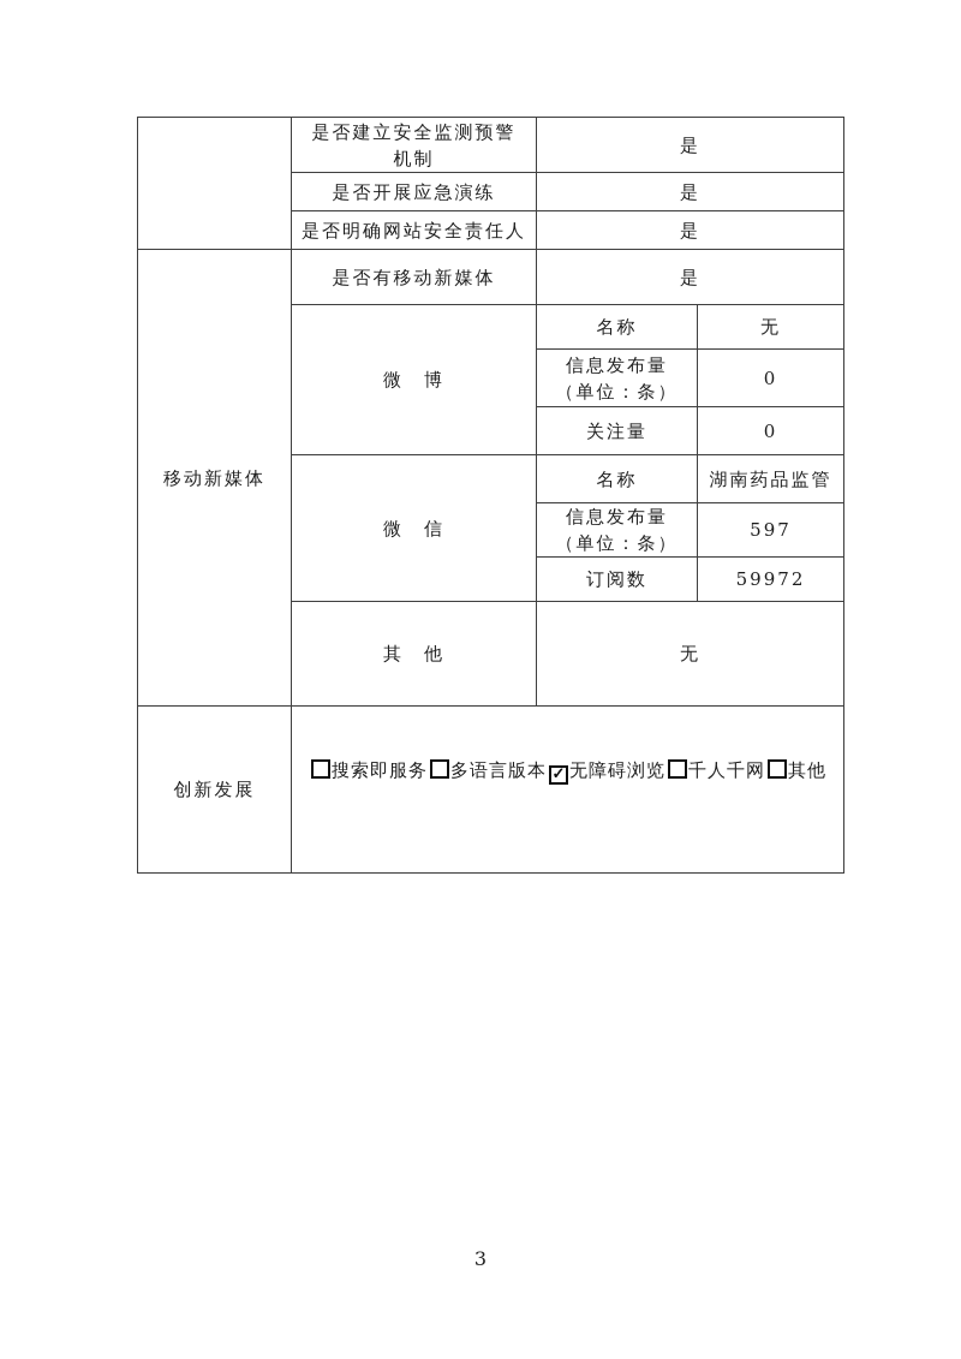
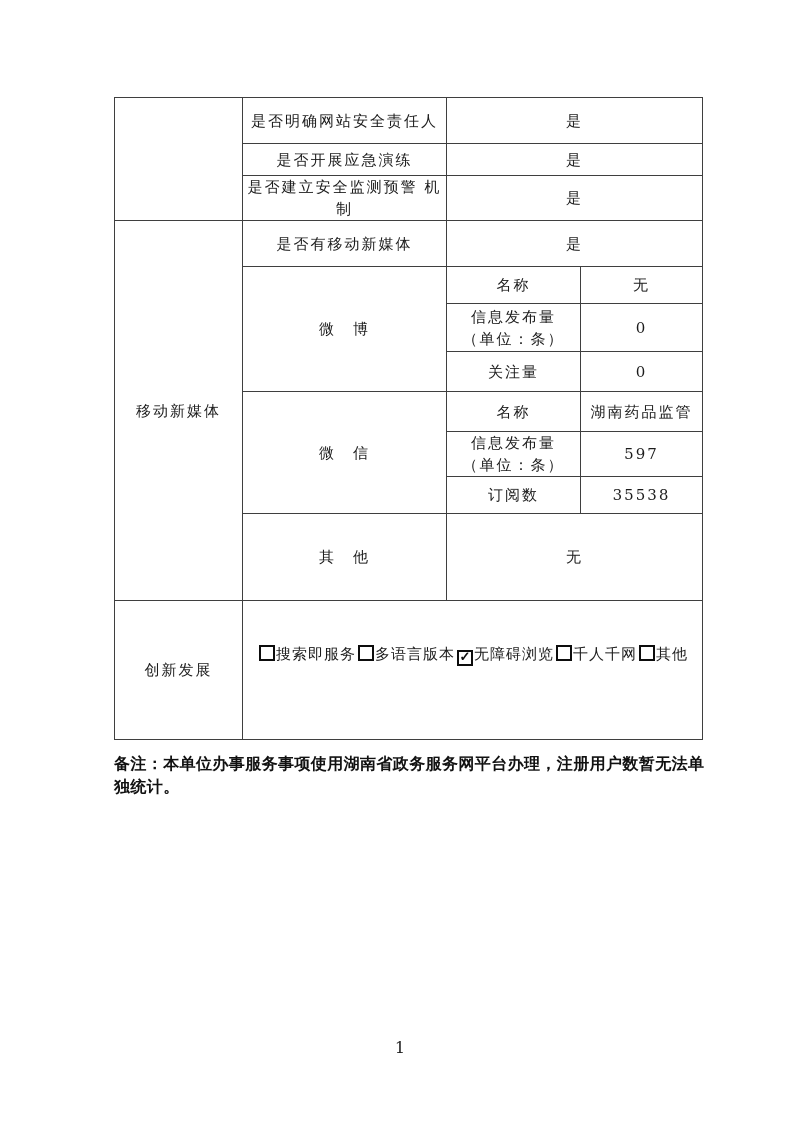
- 	是否建立安全监测预警 机制	是
+ 	是否明确网站安全责任人	是
  是否开展应急演练	是
- 是否明确网站安全责任人	是
+ 是否建立安全监测预警 机制	是
  移动新媒体	是否有移动新媒体	是
  微 博	名称	无
  信息发布量 （单位：条）	0
  关注量	0
  微 信	名称	湖南药品监管
  信息发布量 （单位：条）	597
- 订阅数	59972
+ 订阅数	35538
  其 他	无
  创新发展	搜索即服务 多语言版本 ✓ 无障碍浏览 千人千网 其他
+ 备注：本单位办事服务事项使用湖南省政务服务网平台办理，注册用户数暂无法单独统计。
- 3
+ 1
